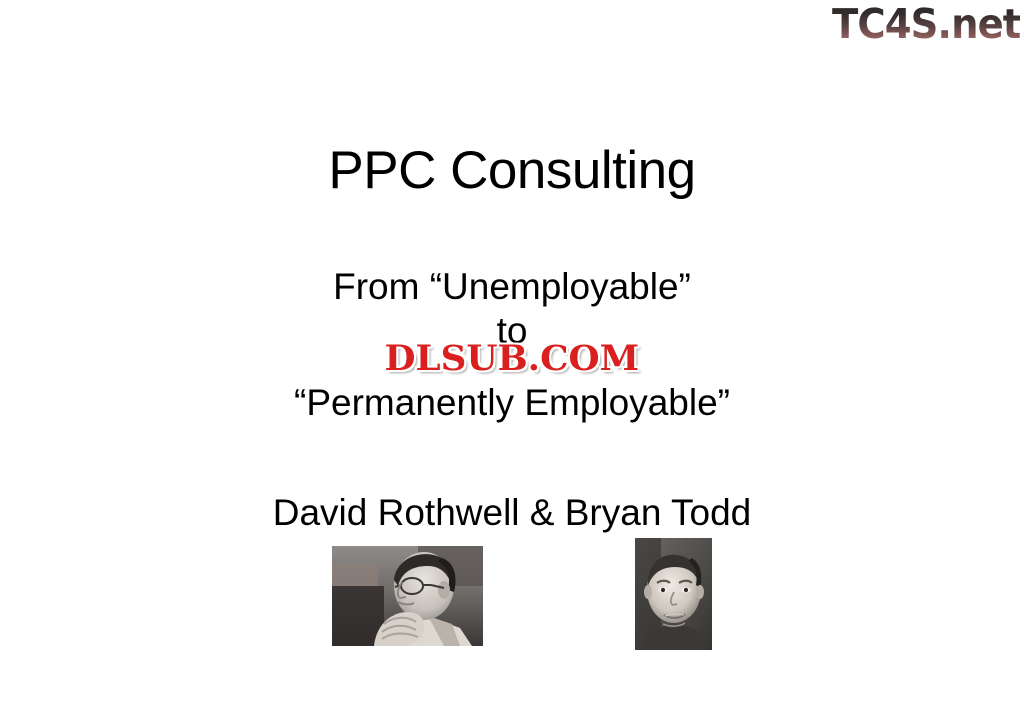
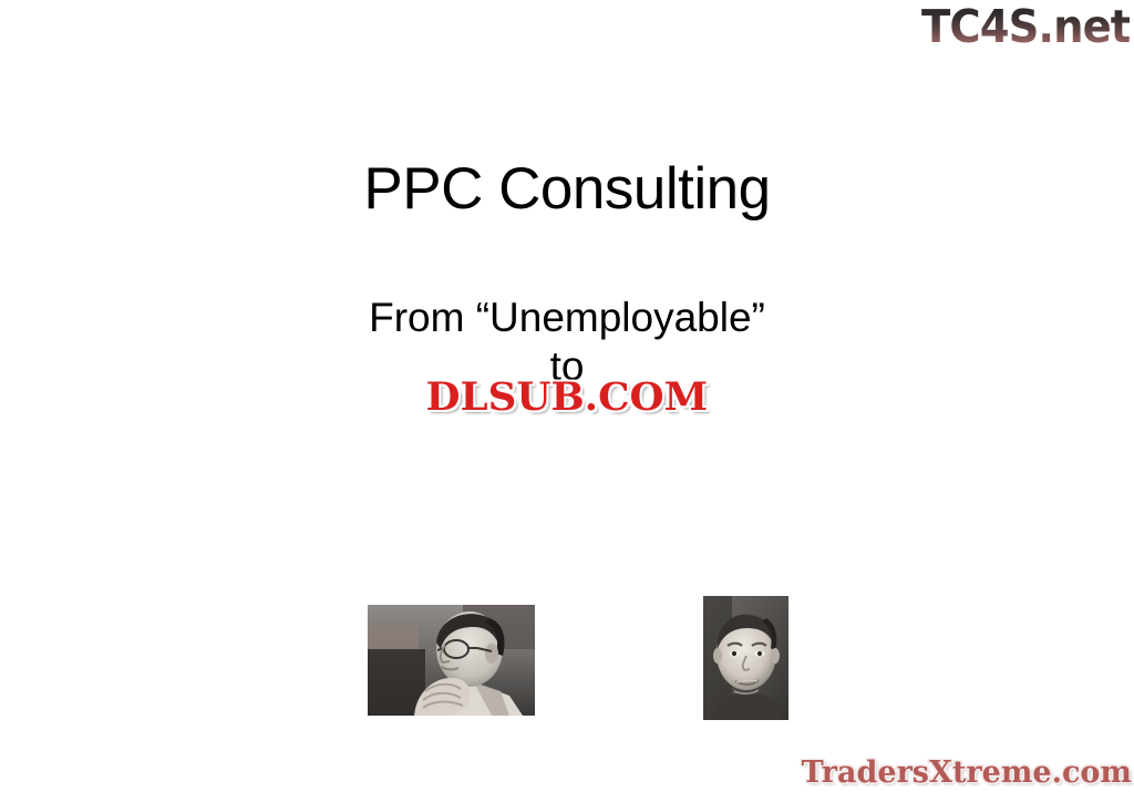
  TC4S.net
  PPC Consulting
  From “Unemployable”
  to
- “Permanently Employable”
- David Rothwell & Bryan Todd
  DLSUB.COM
+ TradersXtreme.com
